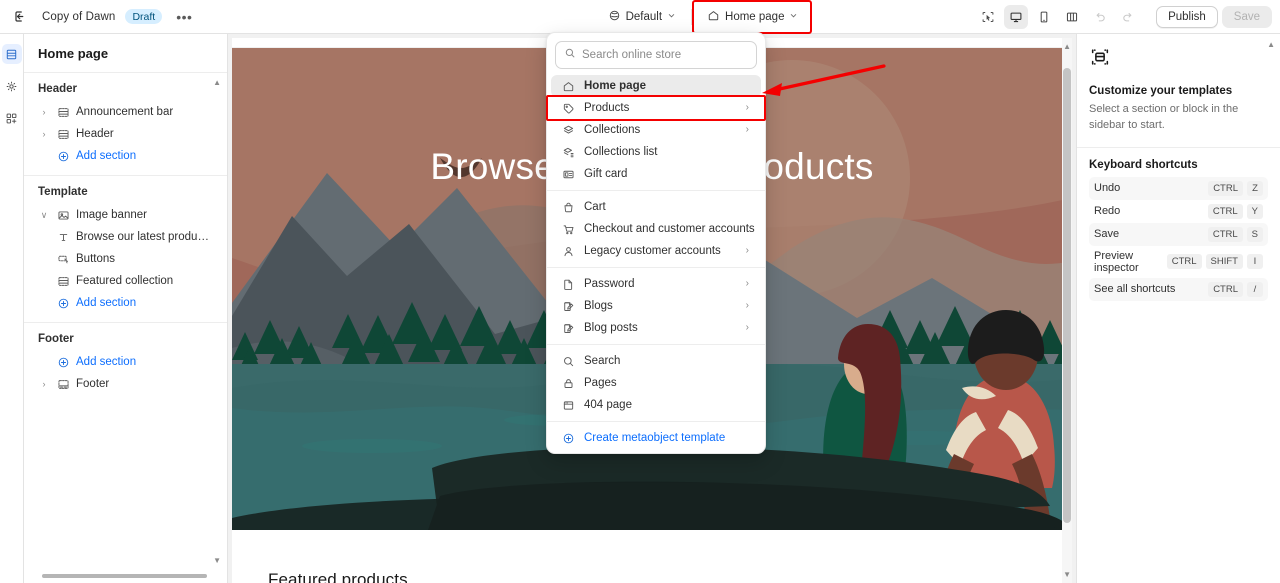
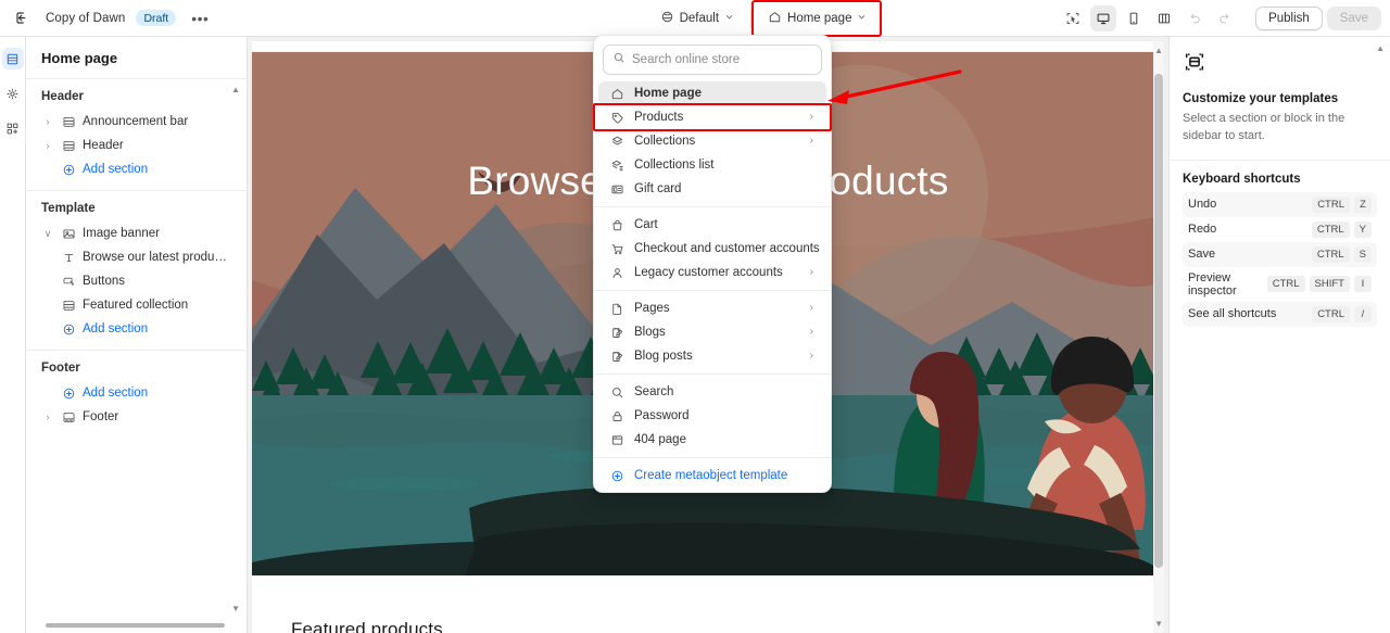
  Copy of Dawn
  Draft
  •••
  Default
  Home page
  Publish
  Save
  Home page
  ▲
  Header
  ›
  Announcement bar
  ›
  Header
  Add section
  Template
  ∨
  Image banner
  Browse our latest products
  Buttons
  Featured collection
  Add section
  Footer
  Add section
  ›
  Footer
  ▼
  Featured products
  ▲
  ▼
  ▲
  Customize your templates
  Select a section or block in the sidebar to start.
  Keyboard shortcuts
  Undo
  CTRL
  Z
  Redo
  CTRL
  Y
  Save
  CTRL
  S
  Preview inspector
  CTRL
  SHIFT
  I
  See all shortcuts
  CTRL
  /
  Search online store
  Home page
  Products
  ›
  Collections
  ›
  Collections list
  Gift card
  Cart
  Checkout and customer accounts
  Legacy customer accounts
  ›
- Password
+ Pages
  ›
  Blogs
  ›
  Blog posts
  ›
  Search
- Pages
+ Password
  404 page
  Create metaobject template
